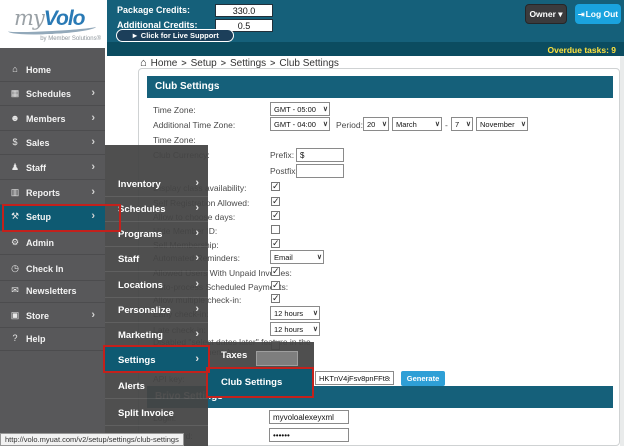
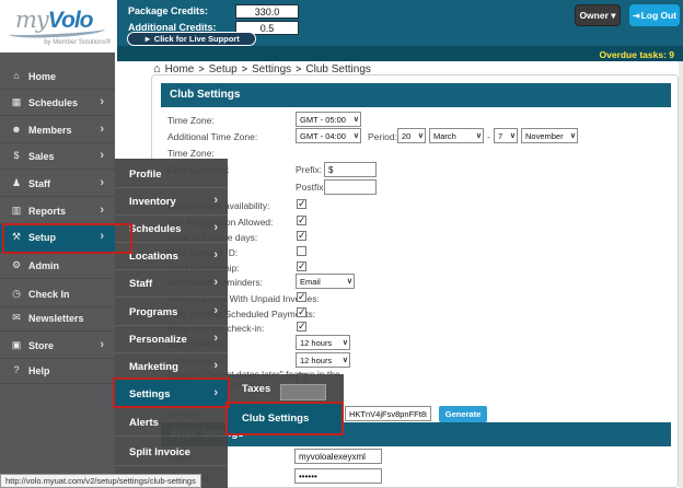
  myVolo
  Package Credits:
  330.0
  Additional Credits:
  0.5
  ► Click for Live Support
  Owner ▾
  ⇥Log Out
  Overdue tasks: 9
  ⌂ Home > Setup > Settings > Club Settings
  Club Settings
  Time Zone:
  GMT - 05:00
  Additional Time Zone:
  GMT - 04:00
  Period:
  20
  March
  -
  7
  November
  Time Zone:
  Prefix:
  $
  Postfix
  ✓
  ✓
  ✓
  ✓
  Email
  ✓
  ✓
  ✓
  12 hours
  12 hours
  HKTnV4jFsv8pnFFt8
  Generate
  myvoloalexeyxml
  ••••••
  ⌂
  Home
  ▦
  Schedules
  ›
  ☻
  Members
  ›
  $
  Sales
  ›
  ♟
  Staff
  ›
  ▥
  Reports
  ›
  ⚒
  Setup
  ›
  ⚙
  Admin
  ◷
  Check In
  ✉
  Newsletters
  ▣
  Store
  ›
  ?
  Help
+ Profile
  Inventory
  ›
  Schedules
  ›
- Programs
+ Locations
  ›
  Staff
  ›
- Locations
+ Programs
  ›
  Personalize
  ›
  Marketing
  ›
  Settings
  ›
  Alerts
  Split Invoice
  Taxes
  Club Settings
  http://volo.myuat.com/v2/setup/settings/club-settings
